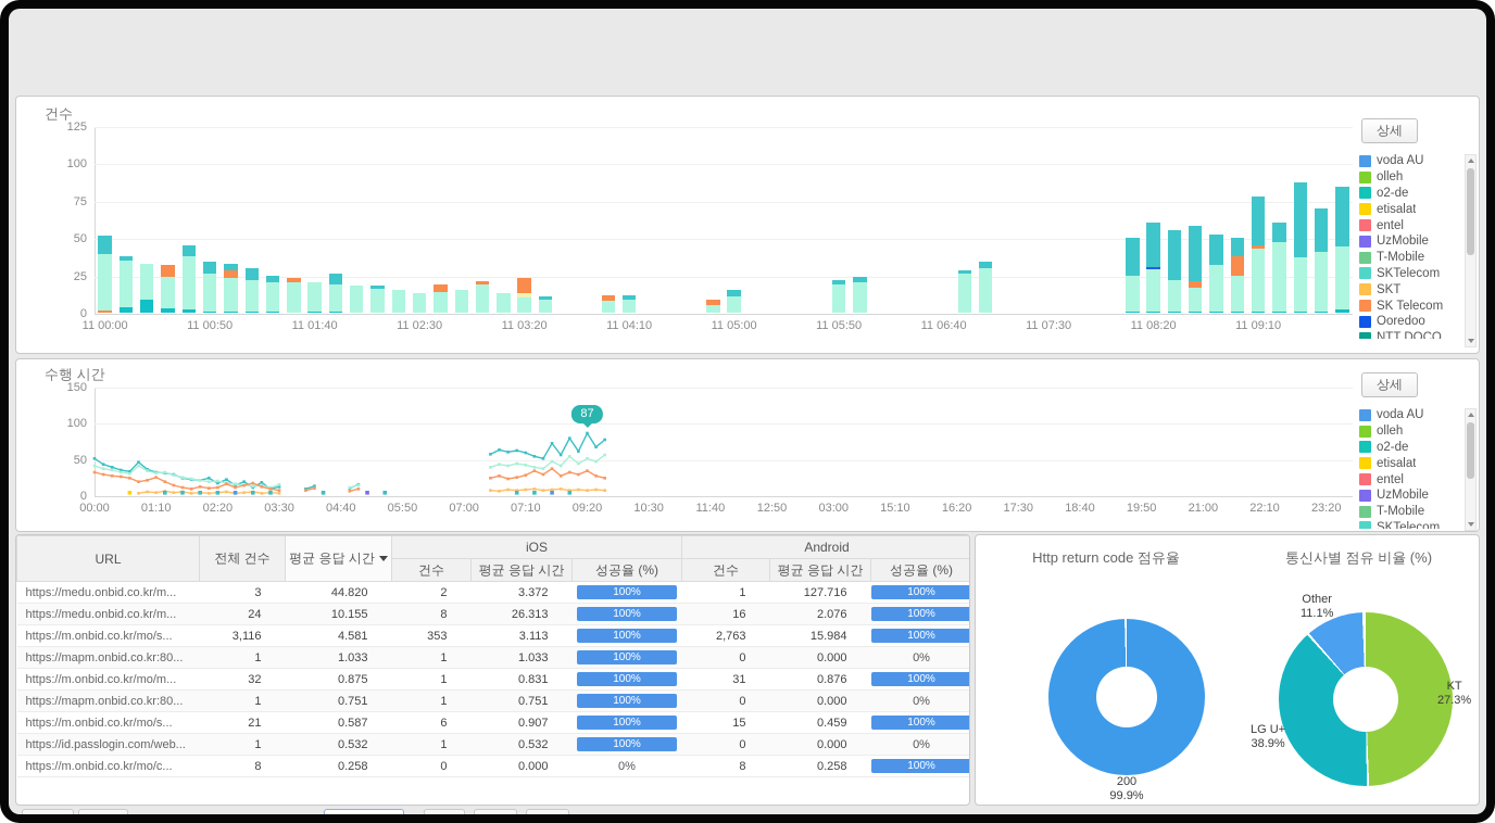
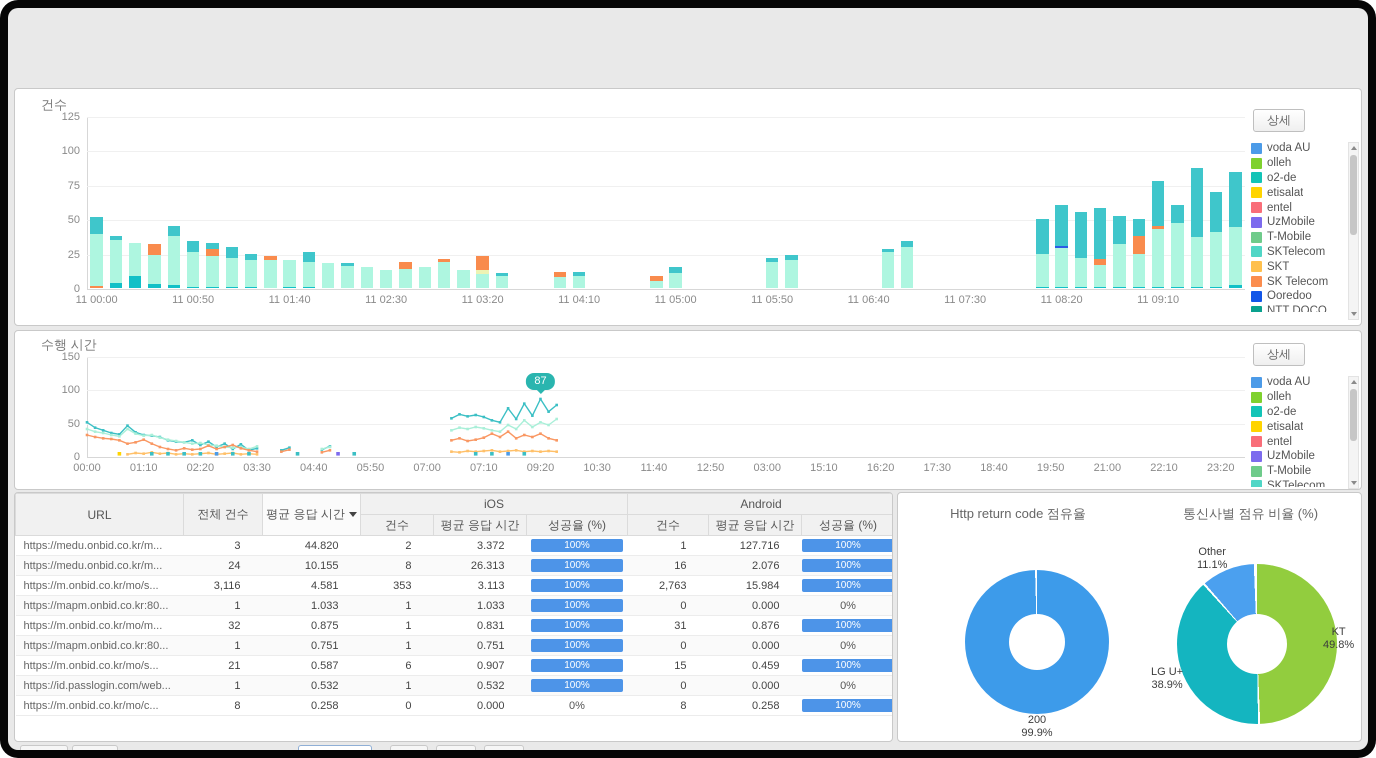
  건수
  0
  25
  50
  75
  100
  125
  11 00:00
  11 00:50
  11 01:40
  11 02:30
  11 03:20
  11 04:10
  11 05:00
  11 05:50
  11 06:40
  11 07:30
  11 08:20
  11 09:10
  상세
  voda AU
  olleh
  o2-de
  etisalat
  entel
  UzMobile
  T-Mobile
  SKTelecom
  SKT
  SK Telecom
  Ooredoo
  NTT DOCO
  수행 시간
  0
  50
  100
  150
  00:00
  01:10
  02:20
  03:30
  04:40
  05:50
  07:00
  07:10
  09:20
  10:30
  11:40
  12:50
  03:00
  15:10
  16:20
  17:30
  18:40
  19:50
  21:00
  22:10
  23:20
  87
  상세
  voda AU
  olleh
  o2-de
  etisalat
  entel
  UzMobile
  T-Mobile
  SKTelecom
  URL	전체 건수	평균 응답 시간	iOS	Android
  건수	평균 응답 시간	성공율 (%)	건수	평균 응답 시간	성공율 (%)
  https://medu.onbid.co.kr/m...	3	44.820	2	3.372	100%	1	127.716	100%
  https://medu.onbid.co.kr/m...	24	10.155	8	26.313	100%	16	2.076	100%
  https://m.onbid.co.kr/mo/s...	3,116	4.581	353	3.113	100%	2,763	15.984	100%
  https://mapm.onbid.co.kr:80...	1	1.033	1	1.033	100%	0	0.000	0%
  https://m.onbid.co.kr/mo/m...	32	0.875	1	0.831	100%	31	0.876	100%
  https://mapm.onbid.co.kr:80...	1	0.751	1	0.751	100%	0	0.000	0%
  https://m.onbid.co.kr/mo/s...	21	0.587	6	0.907	100%	15	0.459	100%
  https://id.passlogin.com/web...	1	0.532	1	0.532	100%	0	0.000	0%
  https://m.onbid.co.kr/mo/c...	8	0.258	0	0.000	0%	8	0.258	100%
  Http return code 점유율
  통신사별 점유 비율 (%)
  200
  99.9%
  KT
- 27.3%
+ 49.8%
  LG U+
  38.9%
  Other
  11.1%
